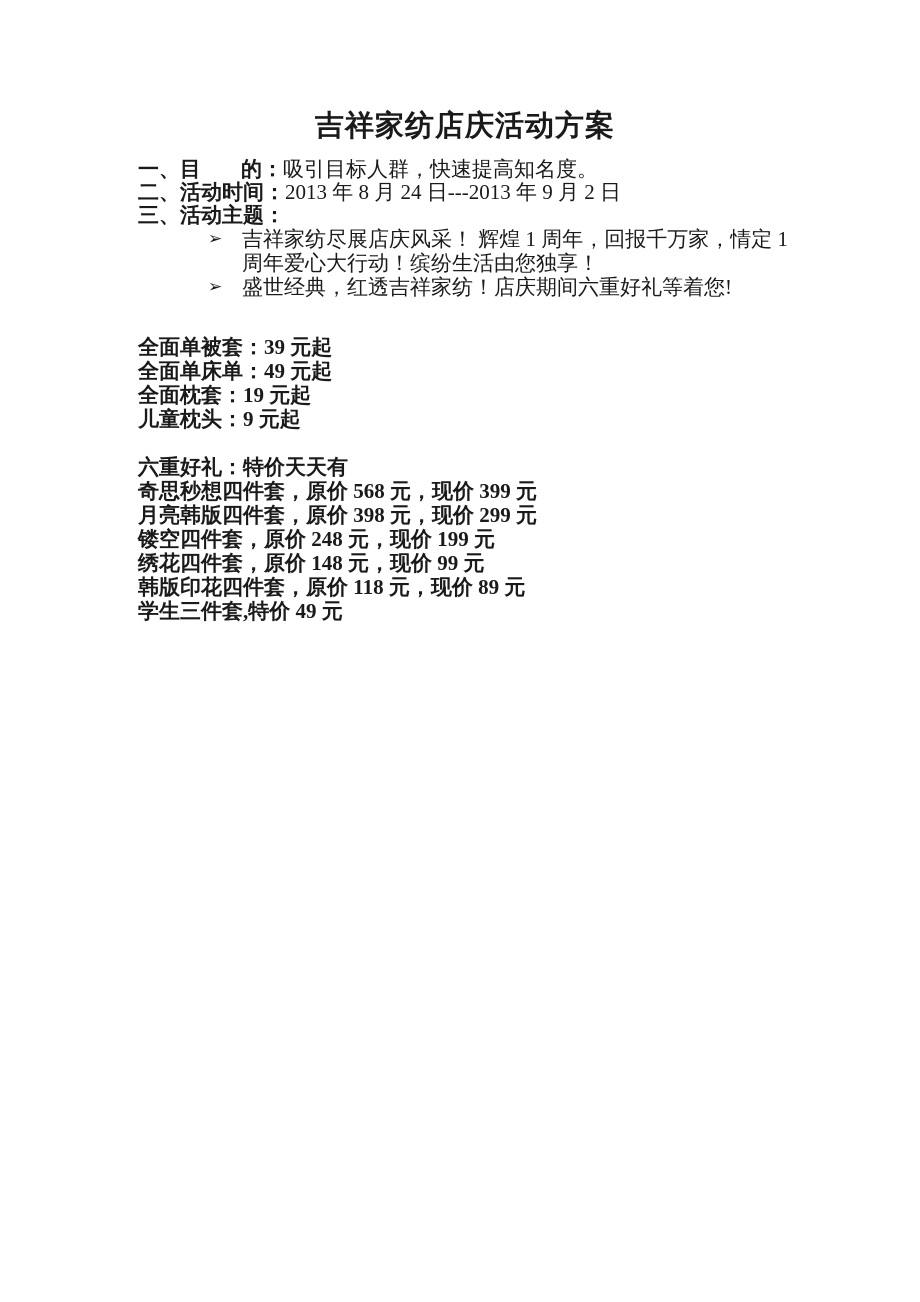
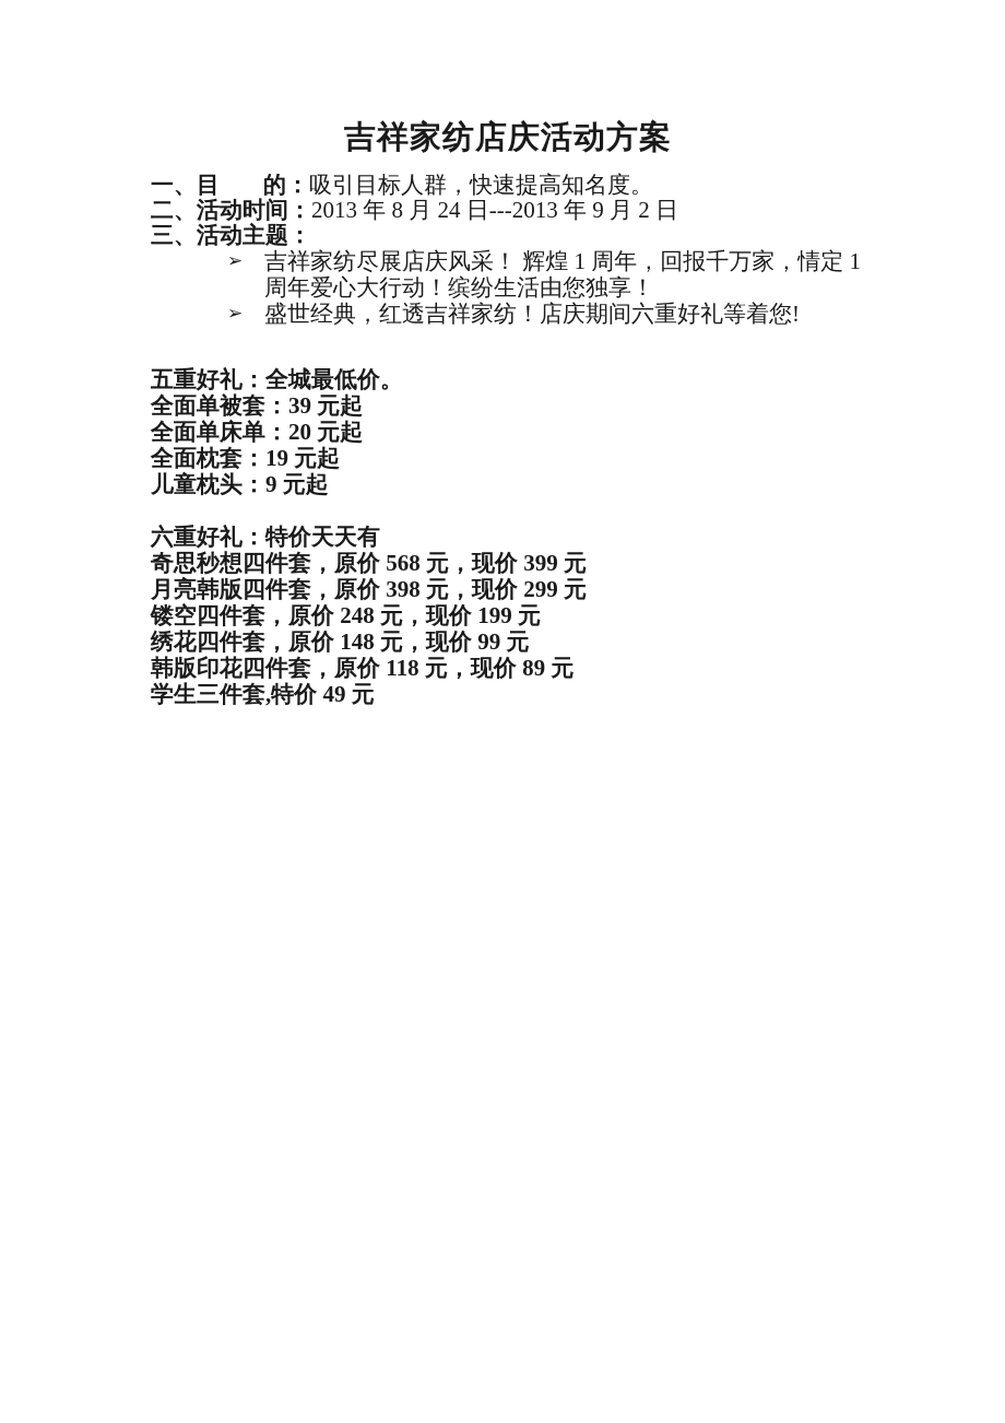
  吉祥家纺店庆活动方案
  一、目 的：吸引目标人群，快速提高知名度。
  二、活动时间：2013 年 8 月 24 日---2013 年 9 月 2 日
  三、活动主题：
  ➢
  吉祥家纺尽展店庆风采！ 辉煌 1 周年，回报千万家，情定 1 周年爱心大行动！缤纷生活由您独享！
  ➢
  盛世经典，红透吉祥家纺！店庆期间六重好礼等着您!
+ 五重好礼：全城最低价。
  全面单被套：39 元起
- 全面单床单：49 元起
+ 全面单床单：20 元起
  全面枕套：19 元起
  儿童枕头：9 元起
  六重好礼：特价天天有
  奇思秒想四件套，原价 568 元，现价 399 元
  月亮韩版四件套，原价 398 元，现价 299 元
  镂空四件套，原价 248 元，现价 199 元
  绣花四件套，原价 148 元，现价 99 元
  韩版印花四件套，原价 118 元，现价 89 元
  学生三件套,特价 49 元
